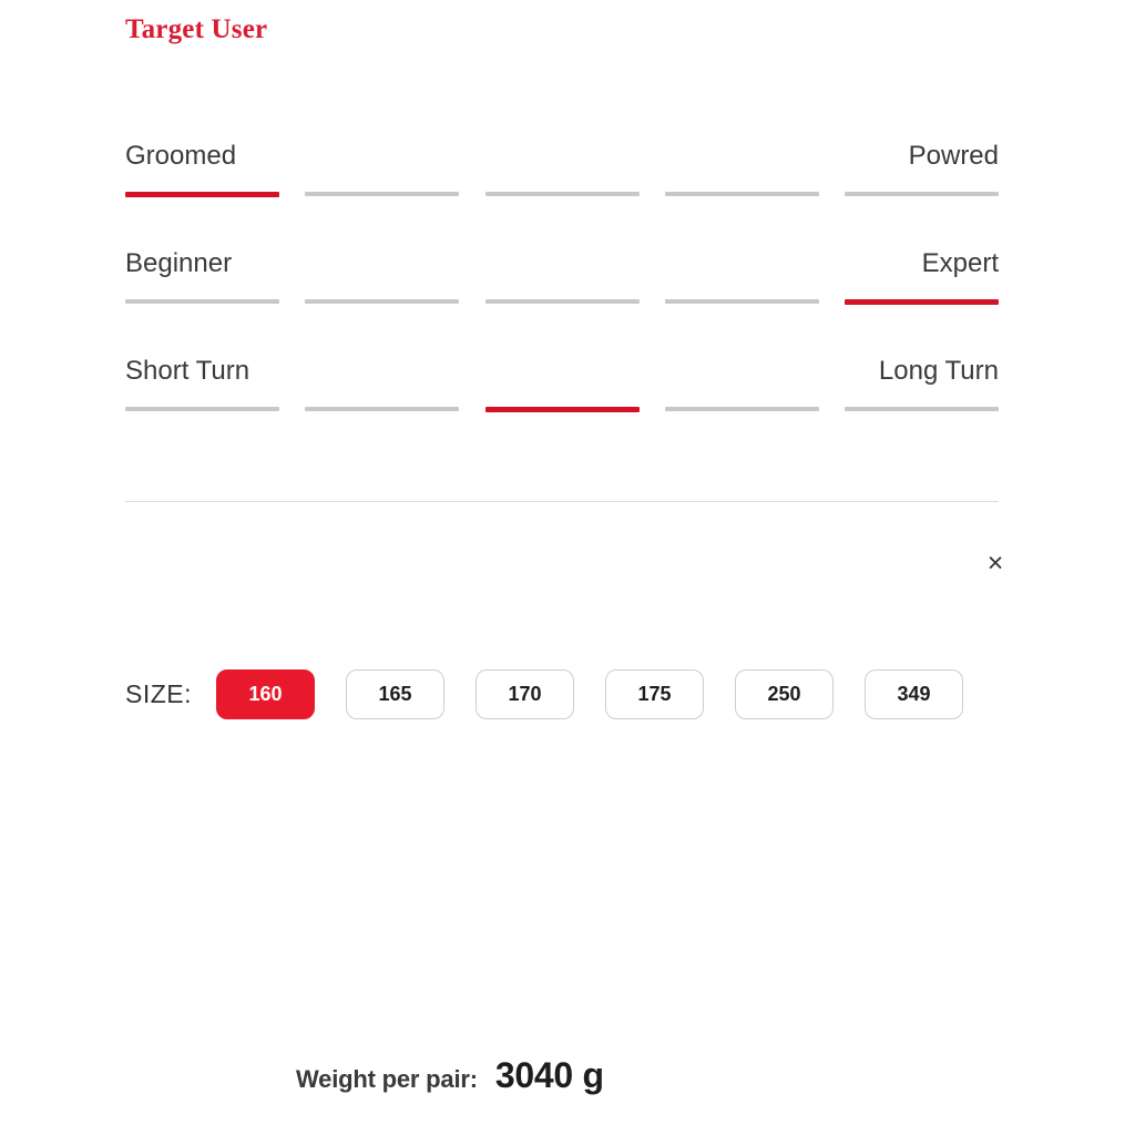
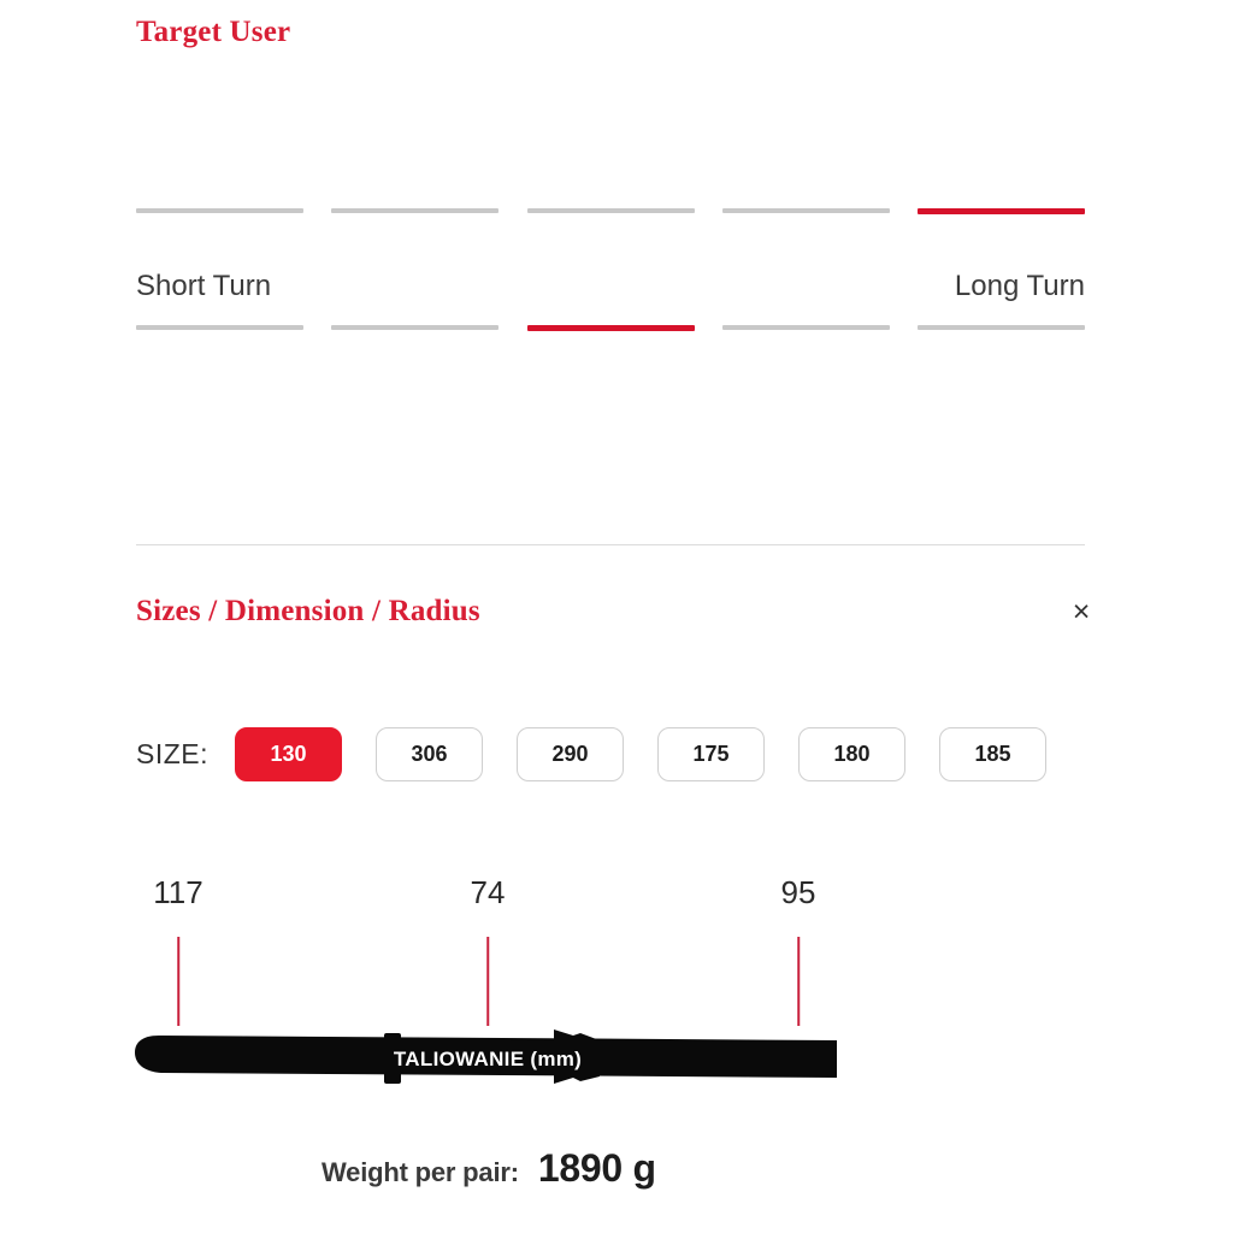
  Target User
- Groomed
- Powred
- Beginner
- Expert
  Short Turn
  Long Turn
+ Sizes / Dimension / Radius
  ×
  SIZE:
- 160
+ 130
- 165
+ 306
- 170
+ 290
  175
- 250
+ 180
- 349
+ 185
+ 117
+ 74
+ 95
+ TALIOWANIE (mm)
  Weight per pair:
- 3040 g
+ 1890 g
